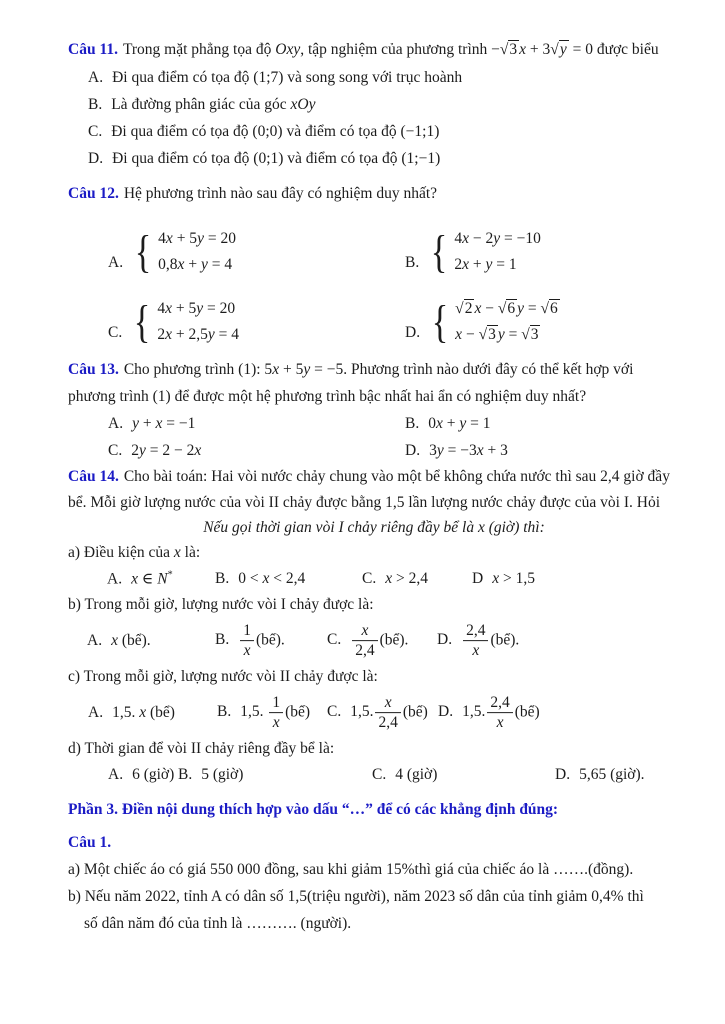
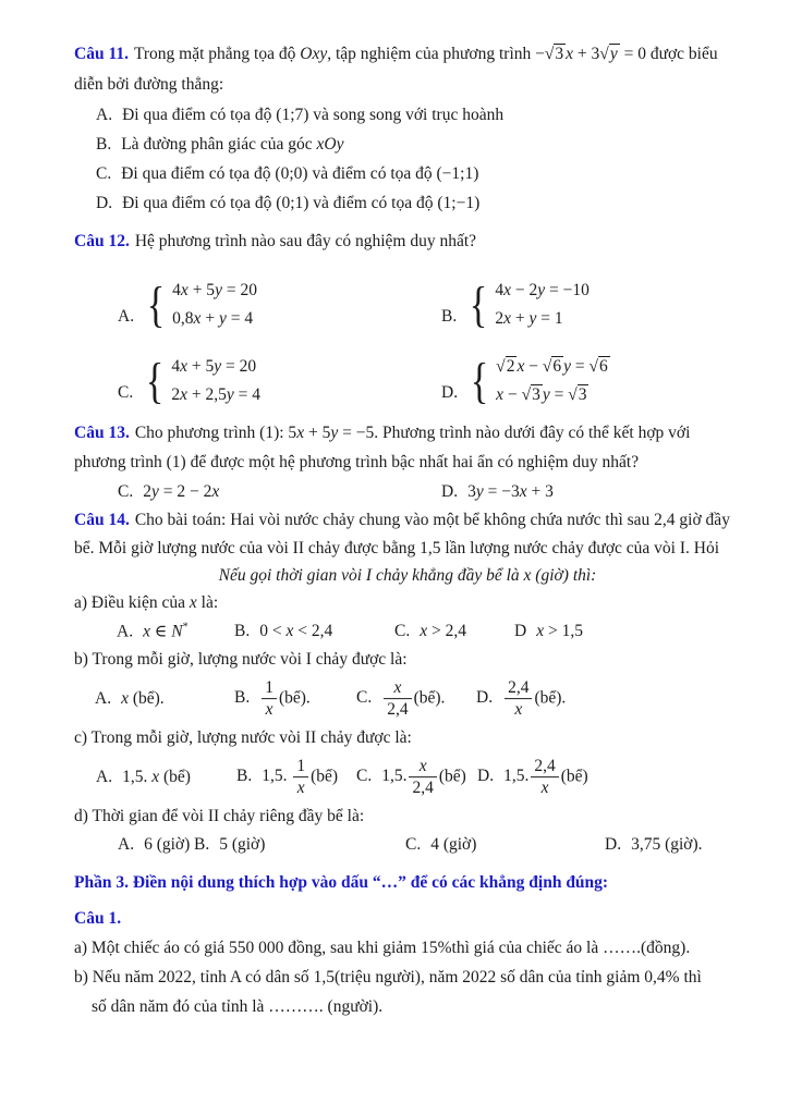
  Câu 11. Trong mặt phẳng tọa độ Oxy, tập nghiệm của phương trình −√3x + 3√y = 0 được biểu
+ diễn bởi đường thẳng:
  A. Đi qua điểm có tọa độ (1;7) và song song với trục hoành
  B. Là đường phân giác của góc xOy
  C. Đi qua điểm có tọa độ (0;0) và điểm có tọa độ (−1;1)
  D. Đi qua điểm có tọa độ (0;1) và điểm có tọa độ (1;−1)
  Câu 12. Hệ phương trình nào sau đây có nghiệm duy nhất?
  A.
  {
  4x + 5y = 20
  0,8x + y = 4
  B.
  {
  4x − 2y = −10
  2x + y = 1
  C.
  {
  4x + 5y = 20
  2x + 2,5y = 4
  D.
  {
  √2x − √6y = √6
  x − √3y = √3
  Câu 13. Cho phương trình (1): 5x + 5y = −5. Phương trình nào dưới đây có thể kết hợp với
  phương trình (1) để được một hệ phương trình bậc nhất hai ẩn có nghiệm duy nhất?
- A. y + x = −1
- B. 0x + y = 1
  C. 2y = 2 − 2x
  D. 3y = −3x + 3
  Câu 14. Cho bài toán: Hai vòi nước chảy chung vào một bể không chứa nước thì sau 2,4 giờ đầy
  bể. Mỗi giờ lượng nước của vòi II chảy được bằng 1,5 lần lượng nước chảy được của vòi I. Hỏi
- Nếu gọi thời gian vòi I chảy riêng đầy bể là x (giờ) thì:
+ Nếu gọi thời gian vòi I chảy khẳng đầy bể là x (giờ) thì:
  a) Điều kiện của x là:
  A. x ∈ N*
  B. 0 < x < 2,4
  C. x > 2,4
  D x > 1,5
  b) Trong mỗi giờ, lượng nước vòi I chảy được là:
  A. x (bể).
  B.
  1
  x
  (bể).
  C.
  x
  2,4
  (bể).
  D.
  2,4
  x
  (bể).
  c) Trong mỗi giờ, lượng nước vòi II chảy được là:
  A. 1,5. x (bể)
  B. 1,5.
  1
  x
  (bể)
  C. 1,5.
  x
  2,4
  (bể)
  D. 1,5.
  2,4
  x
  (bể)
  d) Thời gian để vòi II chảy riêng đầy bể là:
  A. 6 (giờ)
  B. 5 (giờ)
  C. 4 (giờ)
- D. 5,65 (giờ).
+ D. 3,75 (giờ).
  Phần 3. Điền nội dung thích hợp vào dấu “…” để có các khẳng định đúng:
  Câu 1.
  a) Một chiếc áo có giá 550 000 đồng, sau khi giảm 15%thì giá của chiếc áo là …….(đồng).
- b) Nếu năm 2022, tỉnh A có dân số 1,5(triệu người), năm 2023 số dân của tỉnh giảm 0,4% thì
+ b) Nếu năm 2022, tỉnh A có dân số 1,5(triệu người), năm 2022 số dân của tỉnh giảm 0,4% thì
  số dân năm đó của tỉnh là ………. (người).
